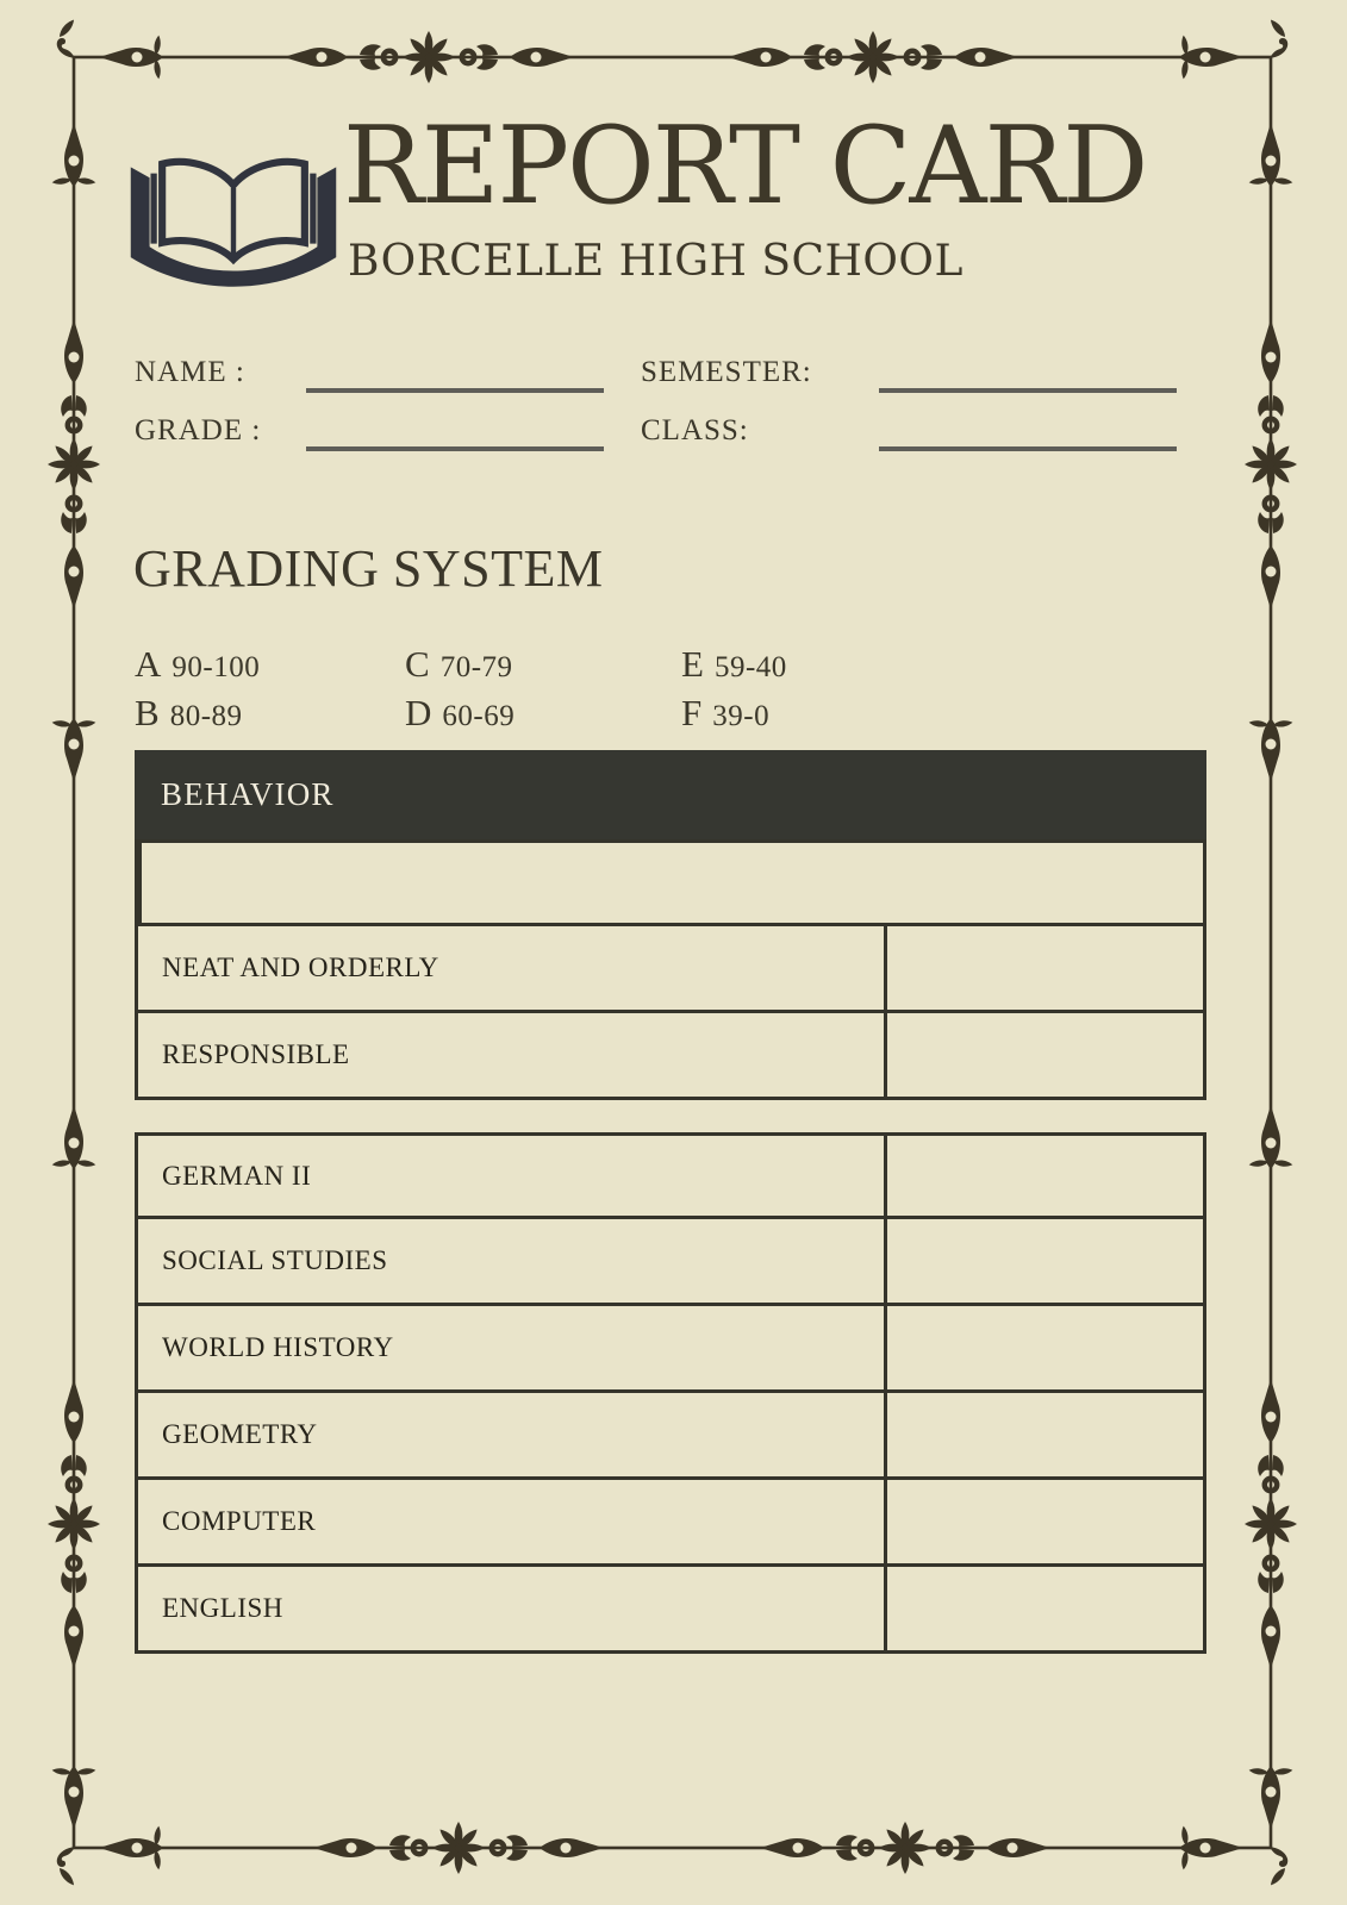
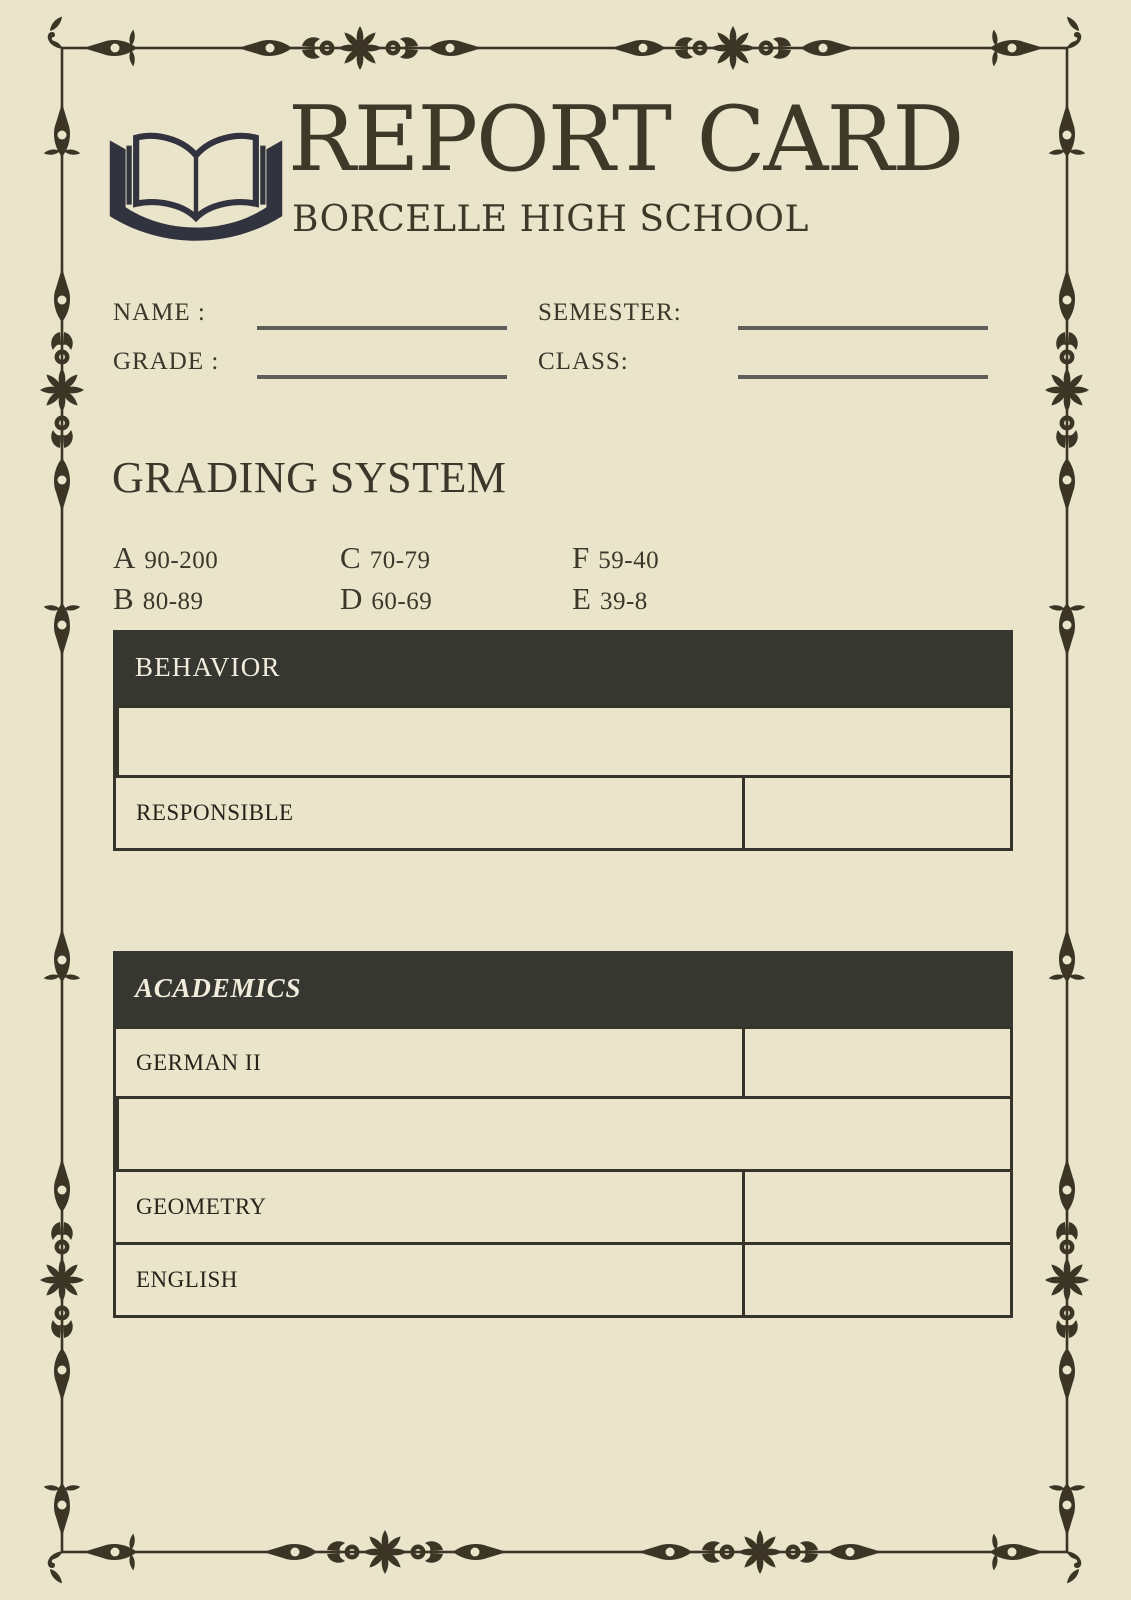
  REPORT CARD
  BORCELLE HIGH SCHOOL
  NAME :
  SEMESTER:
  GRADE :
  CLASS:
  GRADING SYSTEM
  A
- 90-100
+ 90-200
  B
  80-89
  C
  70-79
  D
  60-69
- E
+ F
  59-40
- F
+ E
- 39-0
+ 39-8
  BEHAVIOR
- NEAT AND ORDERLY
  RESPONSIBLE
+ ACADEMICS
  GERMAN II
- SOCIAL STUDIES
- WORLD HISTORY
  GEOMETRY
- COMPUTER
  ENGLISH
